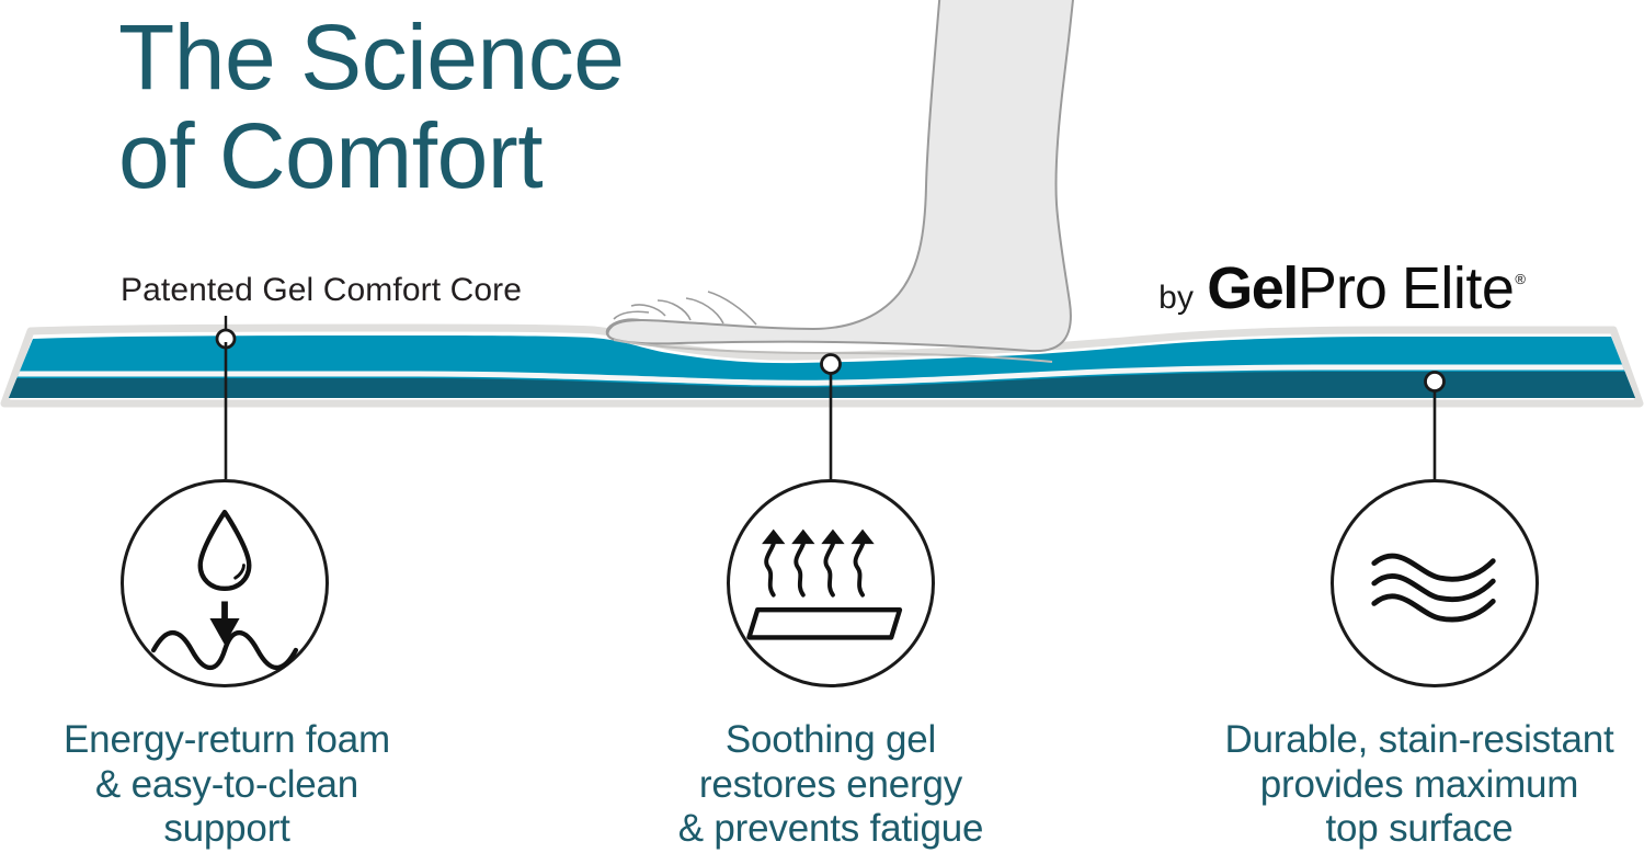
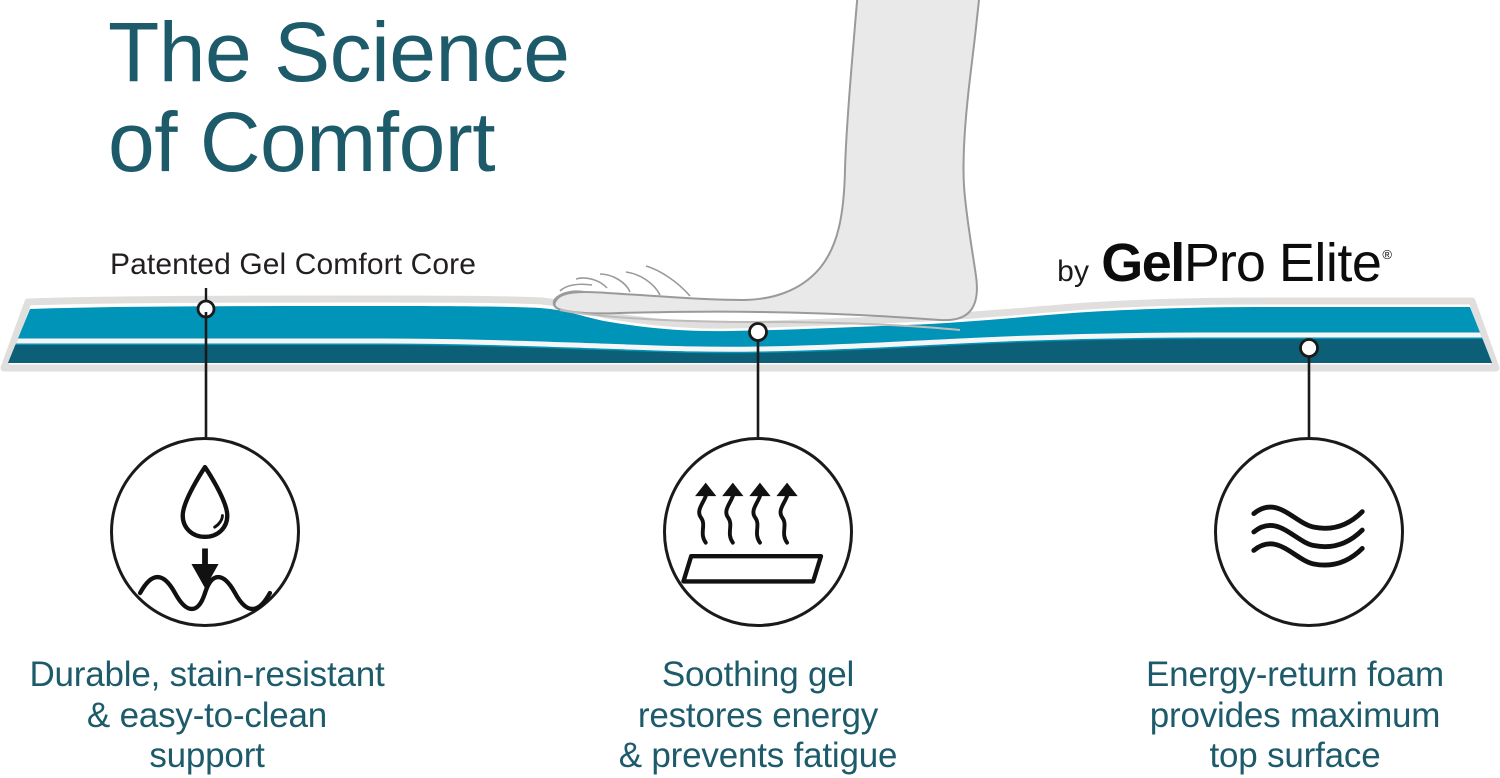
  The Science
  of Comfort
  Patented Gel Comfort Core
  by
  Gel
  Pro
  Elite
  ®
- Energy-return foam
+ Durable, stain-resistant
  & easy-to-clean
  support
  Soothing gel
  restores energy
  & prevents fatigue
- Durable, stain-resistant
+ Energy-return foam
  provides maximum
  top surface
